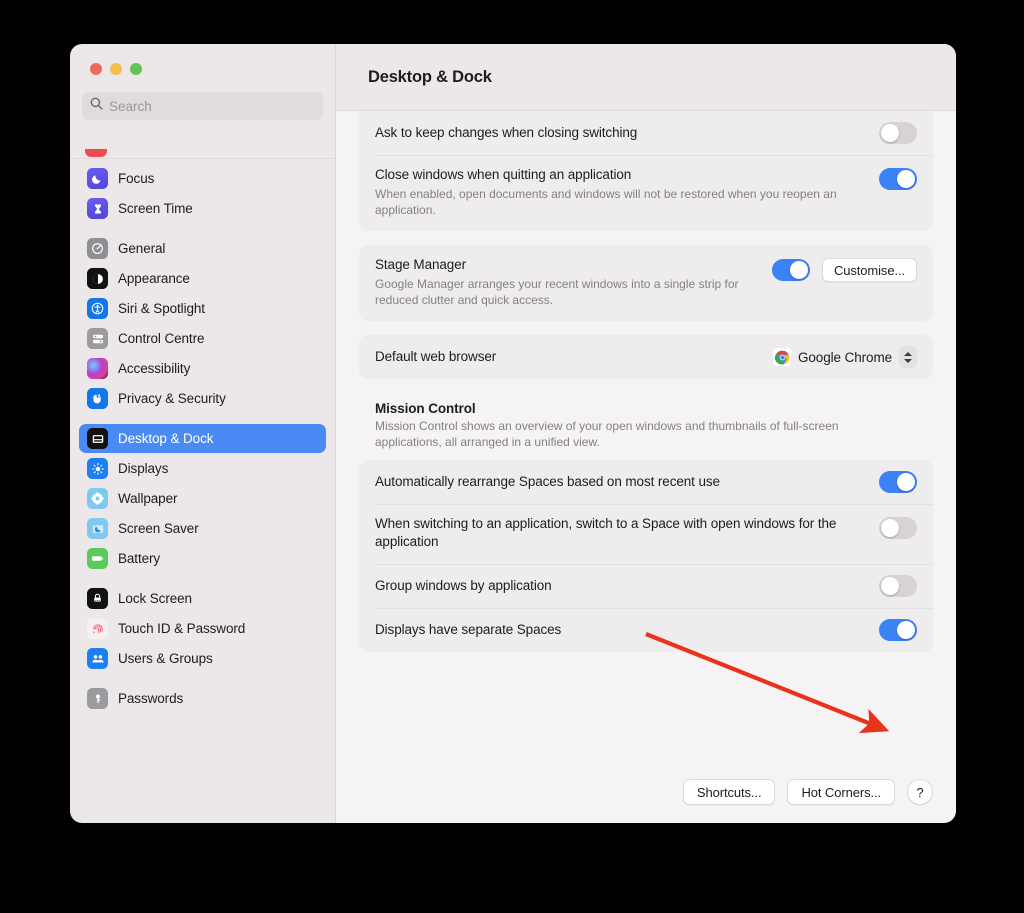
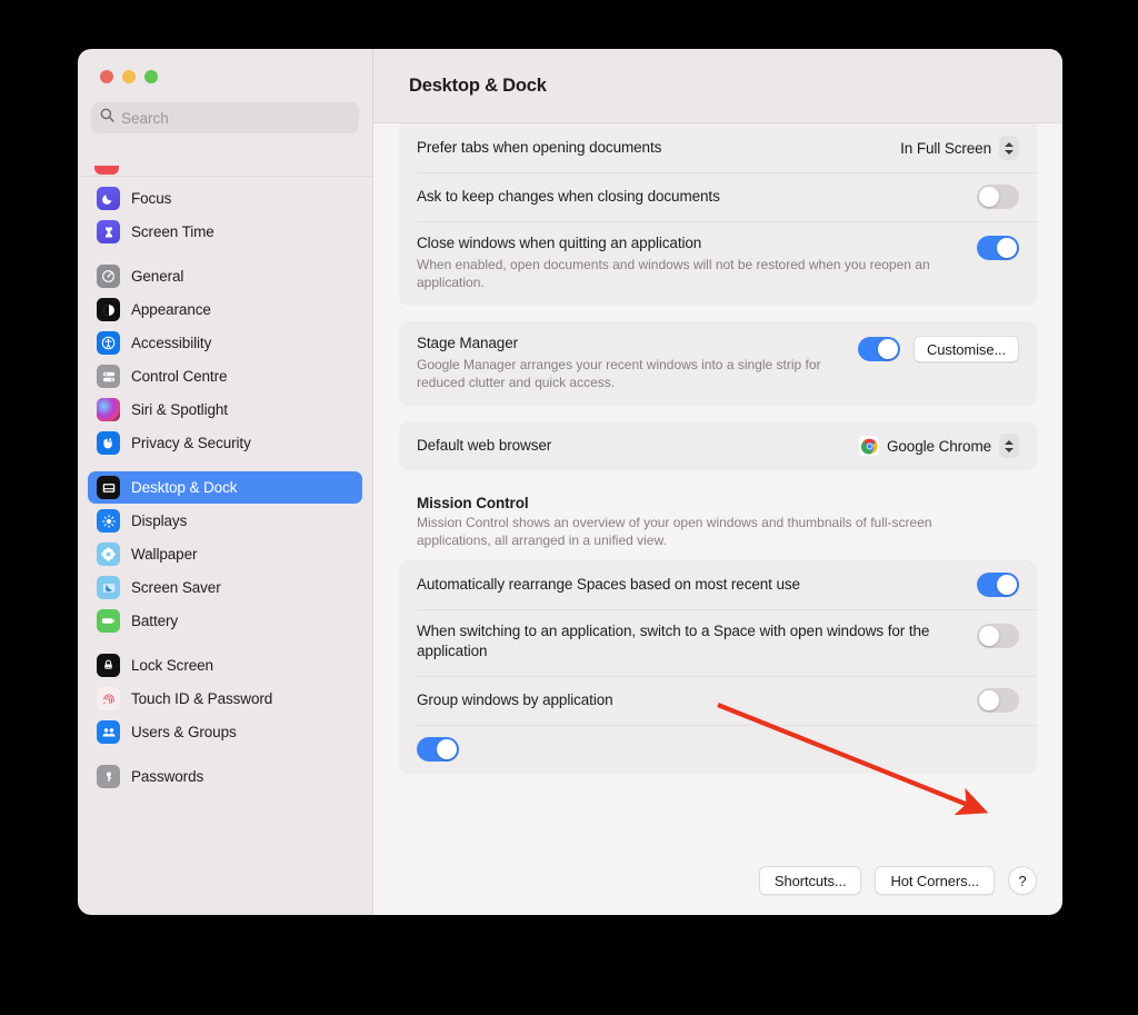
  Search
  Focus
  Screen Time
  General
  Appearance
- Siri & Spotlight
+ Accessibility
  Control Centre
- Accessibility
+ Siri & Spotlight
  Privacy & Security
  Desktop & Dock
  Displays
  Wallpaper
  Screen Saver
  Battery
  Lock Screen
  Touch ID & Password
  Users & Groups
  Passwords
  Desktop & Dock
+ Prefer tabs when opening documents
+ In Full Screen
- Ask to keep changes when closing switching
+ Ask to keep changes when closing documents
  Close windows when quitting an application
  When enabled, open documents and windows will not be restored when you reopen an application.
  Stage Manager
  Google Manager arranges your recent windows into a single strip for reduced clutter and quick access.
  Customise...
  Default web browser
  Google Chrome
  Mission Control
  Mission Control shows an overview of your open windows and thumbnails of full-screen applications, all arranged in a unified view.
  Automatically rearrange Spaces based on most recent use
  When switching to an application, switch to a Space with open windows for the application
  Group windows by application
- Displays have separate Spaces
  Shortcuts...
  Hot Corners...
  ?
